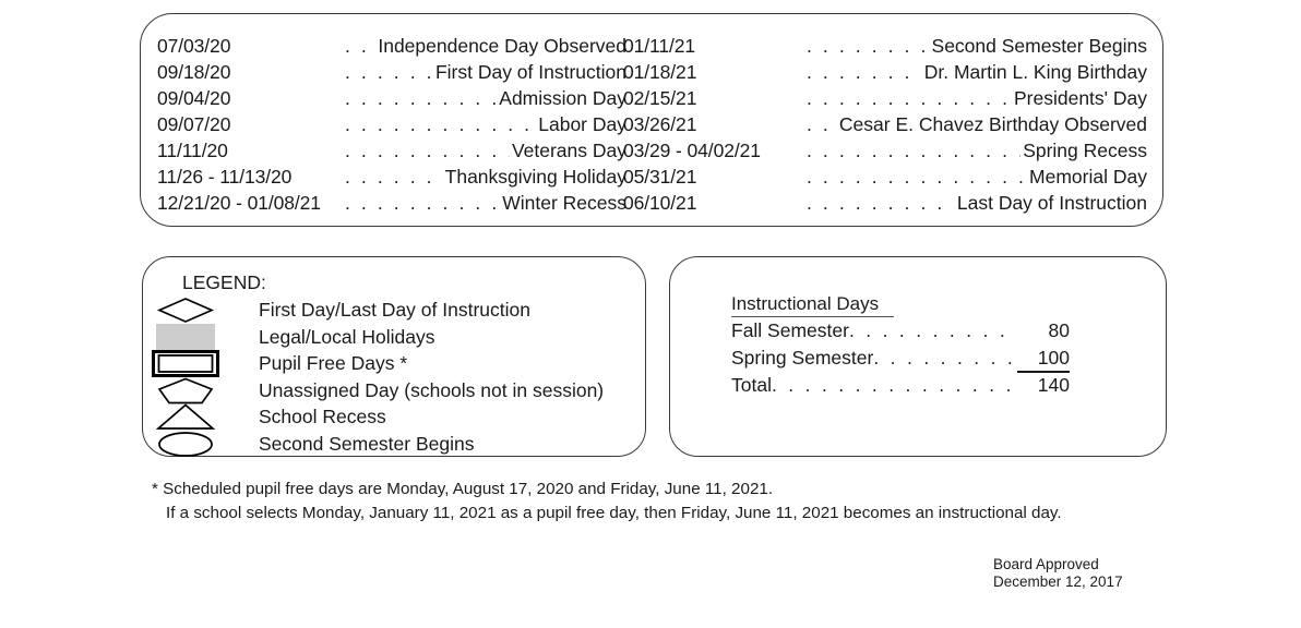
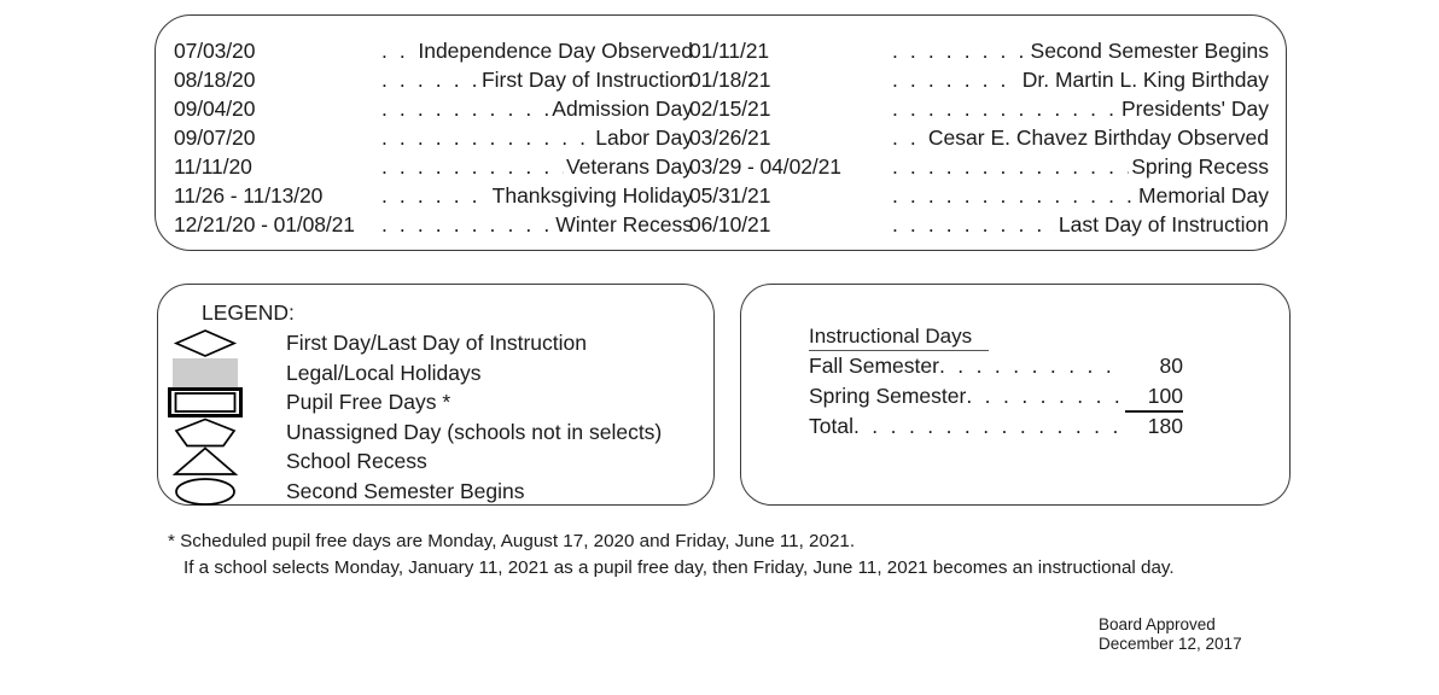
  07/03/20
  Independence Day Observed
- 09/18/20
+ 08/18/20
  First Day of Instruction
  09/04/20
  Admission Day
  09/07/20
  Labor Day
  11/11/20
  Veterans Day
  11/26 - 11/13/20
  Thanksgiving Holiday
  12/21/20 - 01/08/21
  Winter Recess
  01/11/21
  Second Semester Begins
  01/18/21
  Dr. Martin L. King Birthday
  02/15/21
  Presidents' Day
  03/26/21
  Cesar E. Chavez Birthday Observed
  03/29 - 04/02/21
  Spring Recess
  05/31/21
  Memorial Day
  06/10/21
  Last Day of Instruction
  LEGEND:
  First Day/Last Day of Instruction
  Legal/Local Holidays
  Pupil Free Days *
- Unassigned Day (schools not in session)
+ Unassigned Day (schools not in selects)
  School Recess
  Second Semester Begins
  Instructional Days
  Fall Semester
  80
  Spring Semester
  100
  Total
- 140
+ 180
  * Scheduled pupil free days are Monday, August 17, 2020 and Friday, June 11, 2021.
  If a school selects Monday, January 11, 2021 as a pupil free day, then Friday, June 11, 2021 becomes an instructional day.
  Board Approved
  December 12, 2017
